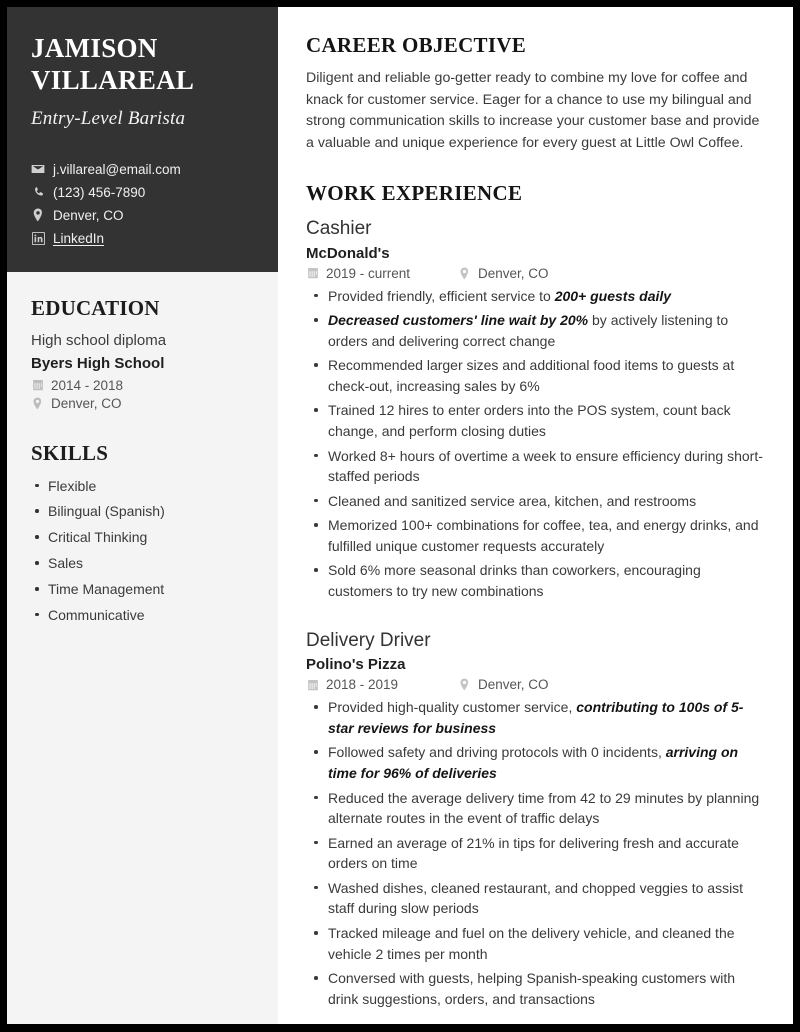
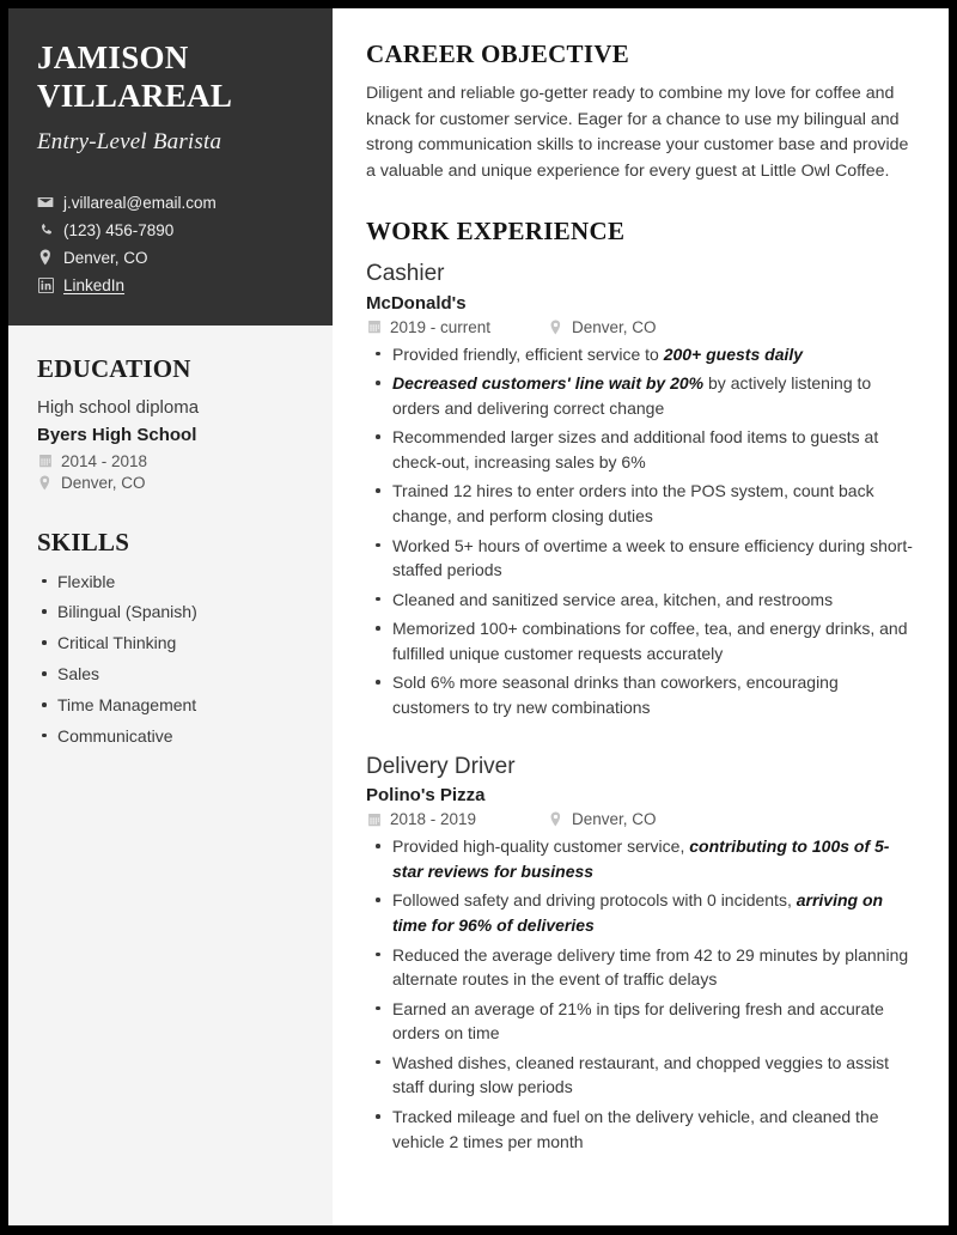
  JAMISON
  VILLAREAL
  Entry-Level Barista
  j.villareal@email.com
  (123) 456-7890
  Denver, CO
  LinkedIn
  EDUCATION
  High school diploma
  Byers High School
  2014 - 2018
  Denver, CO
  SKILLS
  Flexible
  Bilingual (Spanish)
  Critical Thinking
  Sales
  Time Management
  Communicative
  CAREER OBJECTIVE
  Diligent and reliable go-getter ready to combine my love for coffee and knack for customer service. Eager for a chance to use my bilingual and strong communication skills to increase your customer base and provide a valuable and unique experience for every guest at Little Owl Coffee.
  WORK EXPERIENCE
  Cashier
  McDonald's
  2019 - current
  Denver, CO
  Provided friendly, efficient service to 200+ guests daily
  Decreased customers' line wait by 20% by actively listening to orders and delivering correct change
  Recommended larger sizes and additional food items to guests at check-out, increasing sales by 6%
  Trained 12 hires to enter orders into the POS system, count back change, and perform closing duties
- Worked 8+ hours of overtime a week to ensure efficiency during short-staffed periods
+ Worked 5+ hours of overtime a week to ensure efficiency during short-staffed periods
  Cleaned and sanitized service area, kitchen, and restrooms
  Memorized 100+ combinations for coffee, tea, and energy drinks, and fulfilled unique customer requests accurately
  Sold 6% more seasonal drinks than coworkers, encouraging customers to try new combinations
  Delivery Driver
  Polino's Pizza
  2018 - 2019
  Denver, CO
  Provided high-quality customer service, contributing to 100s of 5-star reviews for business
  Followed safety and driving protocols with 0 incidents, arriving on time for 96% of deliveries
  Reduced the average delivery time from 42 to 29 minutes by planning alternate routes in the event of traffic delays
  Earned an average of 21% in tips for delivering fresh and accurate orders on time
  Washed dishes, cleaned restaurant, and chopped veggies to assist staff during slow periods
  Tracked mileage and fuel on the delivery vehicle, and cleaned the vehicle 2 times per month
- Conversed with guests, helping Spanish-speaking customers with drink suggestions, orders, and transactions
